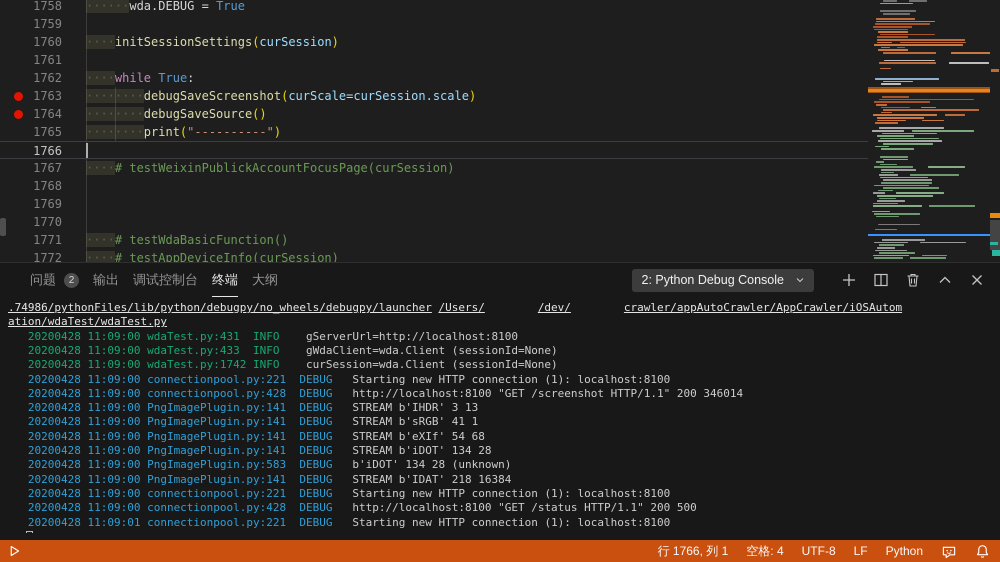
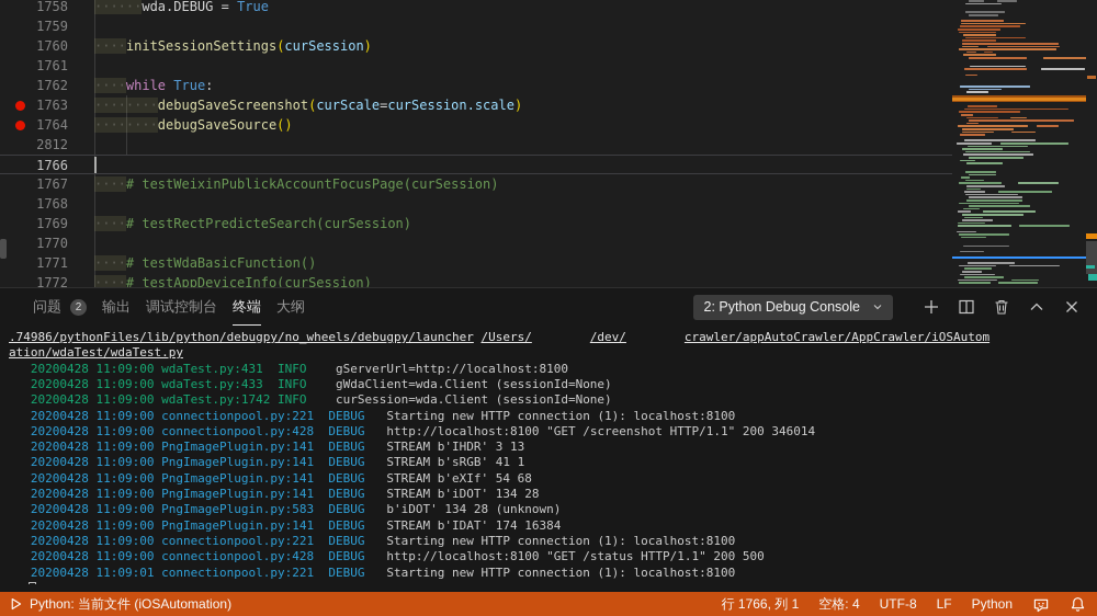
  1758
  ······wda.DEBUG = True
  1759
  1760
  ····initSessionSettings(curSession)
  1761
  1762
  ····while True:
  1763
  ········debugSaveScreenshot(curScale=curSession.scale)
  1764
  ········debugSaveSource()
- 1765
+ 2812
- ········print("----------")
  1766
  1767
  ····# testWeixinPublickAccountFocusPage(curSession)
  1768
  1769
+ ····# testRectPredicteSearch(curSession)
  1770
  1771
  ····# testWdaBasicFunction()
  1772
  ····# testAppDeviceInfo(curSession)
  问题
  2
  输出
  调试控制台
  终端
  大纲
  2: Python Debug Console
  .74986/pythonFiles/lib/python/debugpy/no_wheels/debugpy/launcher /Users/ /dev/ crawler/appAutoCrawler/AppCrawler/iOSAutom
  ation/wdaTest/wdaTest.py
  20200428 11:09:00 wdaTest.py:431 INFO gServerUrl=http://localhost:8100
  20200428 11:09:00 wdaTest.py:433 INFO gWdaClient=wda.Client (sessionId=None)
  20200428 11:09:00 wdaTest.py:1742 INFO curSession=wda.Client (sessionId=None)
  20200428 11:09:00 connectionpool.py:221 DEBUG Starting new HTTP connection (1): localhost:8100
  20200428 11:09:00 connectionpool.py:428 DEBUG http://localhost:8100 "GET /screenshot HTTP/1.1" 200 346014
  20200428 11:09:00 PngImagePlugin.py:141 DEBUG STREAM b'IHDR' 3 13
  20200428 11:09:00 PngImagePlugin.py:141 DEBUG STREAM b'sRGB' 41 1
  20200428 11:09:00 PngImagePlugin.py:141 DEBUG STREAM b'eXIf' 54 68
  20200428 11:09:00 PngImagePlugin.py:141 DEBUG STREAM b'iDOT' 134 28
  20200428 11:09:00 PngImagePlugin.py:583 DEBUG b'iDOT' 134 28 (unknown)
- 20200428 11:09:00 PngImagePlugin.py:141 DEBUG STREAM b'IDAT' 218 16384
+ 20200428 11:09:00 PngImagePlugin.py:141 DEBUG STREAM b'IDAT' 174 16384
  20200428 11:09:00 connectionpool.py:221 DEBUG Starting new HTTP connection (1): localhost:8100
  20200428 11:09:00 connectionpool.py:428 DEBUG http://localhost:8100 "GET /status HTTP/1.1" 200 500
  20200428 11:09:01 connectionpool.py:221 DEBUG Starting new HTTP connection (1): localhost:8100
+ Python: 当前文件 (iOSAutomation)
  行 1766, 列 1
  空格: 4
  UTF-8
  LF
  Python
